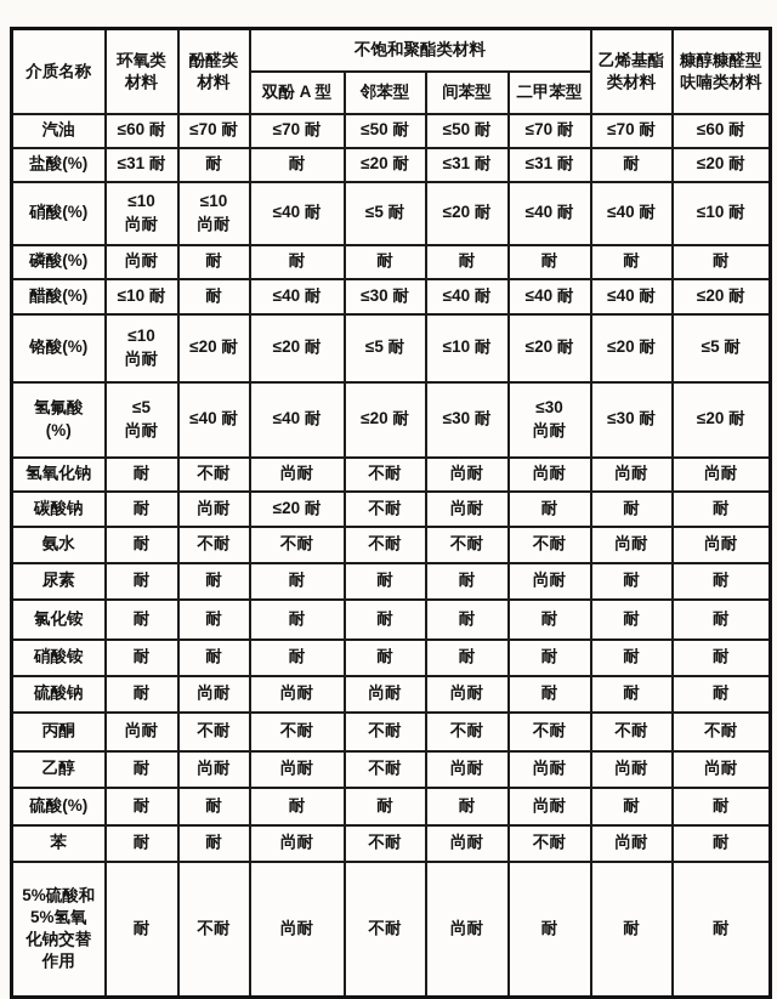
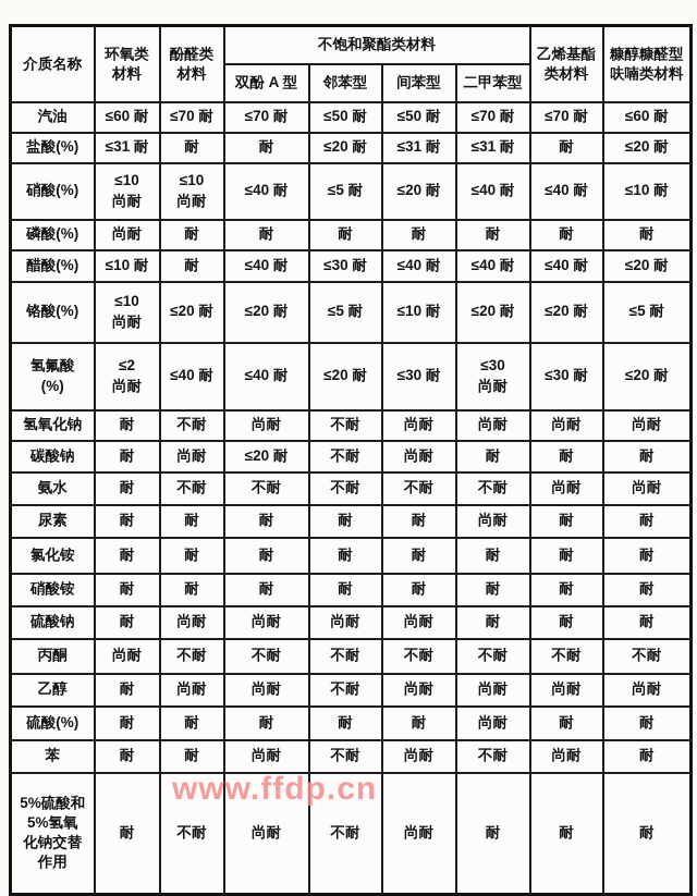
  介质名称	环氧类 材料	酚醛类 材料	不饱和聚酯类材料	乙烯基酯 类材料	糠醇糠醛型 呋喃类材料
  双酚 A 型	邻苯型	间苯型	二甲苯型
  汽油	≤60 耐	≤70 耐	≤70 耐	≤50 耐	≤50 耐	≤70 耐	≤70 耐	≤60 耐
  盐酸(%)	≤31 耐	耐	耐	≤20 耐	≤31 耐	≤31 耐	耐	≤20 耐
  硝酸(%)	≤10 尚耐	≤10 尚耐	≤40 耐	≤5 耐	≤20 耐	≤40 耐	≤40 耐	≤10 耐
  磷酸(%)	尚耐	耐	耐	耐	耐	耐	耐	耐
  醋酸(%)	≤10 耐	耐	≤40 耐	≤30 耐	≤40 耐	≤40 耐	≤40 耐	≤20 耐
  铬酸(%)	≤10 尚耐	≤20 耐	≤20 耐	≤5 耐	≤10 耐	≤20 耐	≤20 耐	≤5 耐
- 氢氟酸 (%)	≤5 尚耐	≤40 耐	≤40 耐	≤20 耐	≤30 耐	≤30 尚耐	≤30 耐	≤20 耐
+ 氢氟酸 (%)	≤2 尚耐	≤40 耐	≤40 耐	≤20 耐	≤30 耐	≤30 尚耐	≤30 耐	≤20 耐
  氢氧化钠	耐	不耐	尚耐	不耐	尚耐	尚耐	尚耐	尚耐
  碳酸钠	耐	尚耐	≤20 耐	不耐	尚耐	耐	耐	耐
  氨水	耐	不耐	不耐	不耐	不耐	不耐	尚耐	尚耐
  尿素	耐	耐	耐	耐	耐	尚耐	耐	耐
  氯化铵	耐	耐	耐	耐	耐	耐	耐	耐
  硝酸铵	耐	耐	耐	耐	耐	耐	耐	耐
  硫酸钠	耐	尚耐	尚耐	尚耐	尚耐	耐	耐	耐
  丙酮	尚耐	不耐	不耐	不耐	不耐	不耐	不耐	不耐
  乙醇	耐	尚耐	尚耐	不耐	尚耐	尚耐	尚耐	尚耐
  硫酸(%)	耐	耐	耐	耐	耐	尚耐	耐	耐
  苯	耐	耐	尚耐	不耐	尚耐	不耐	尚耐	耐
  5%硫酸和 5%氢氧 化钠交替 作用	耐	不耐	尚耐	不耐	尚耐	耐	耐	耐
+ www.ffdp.cn
